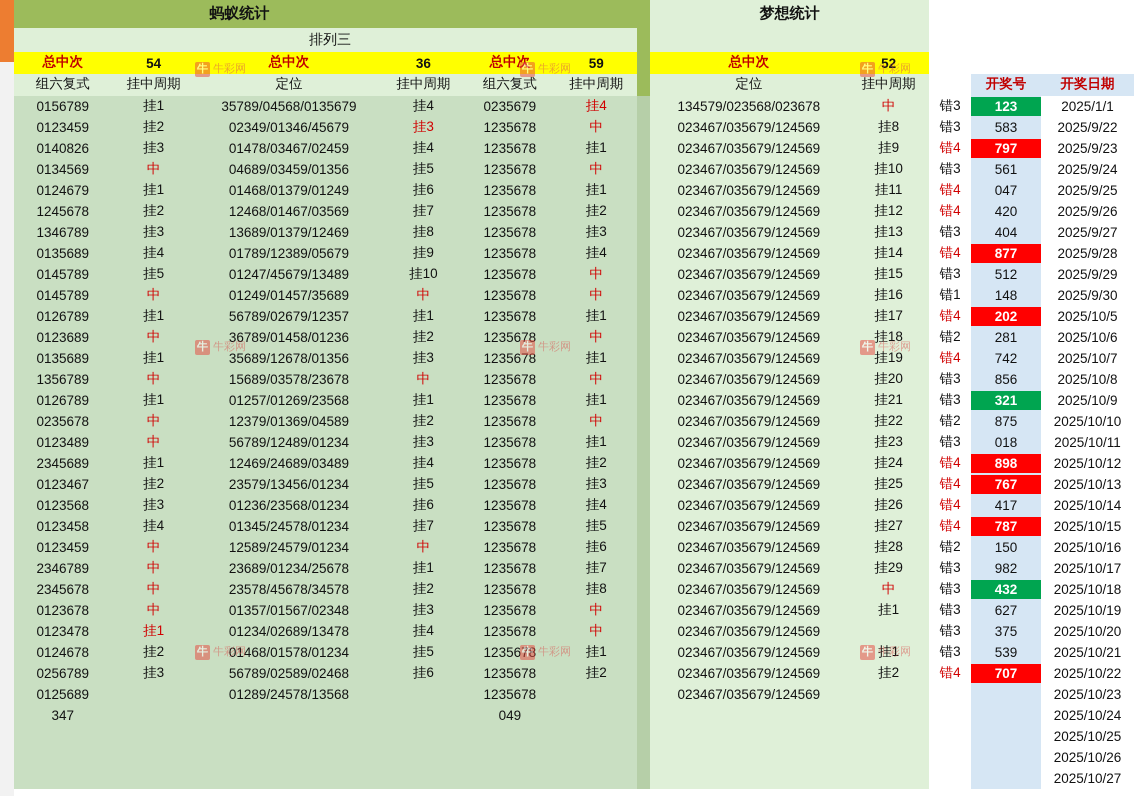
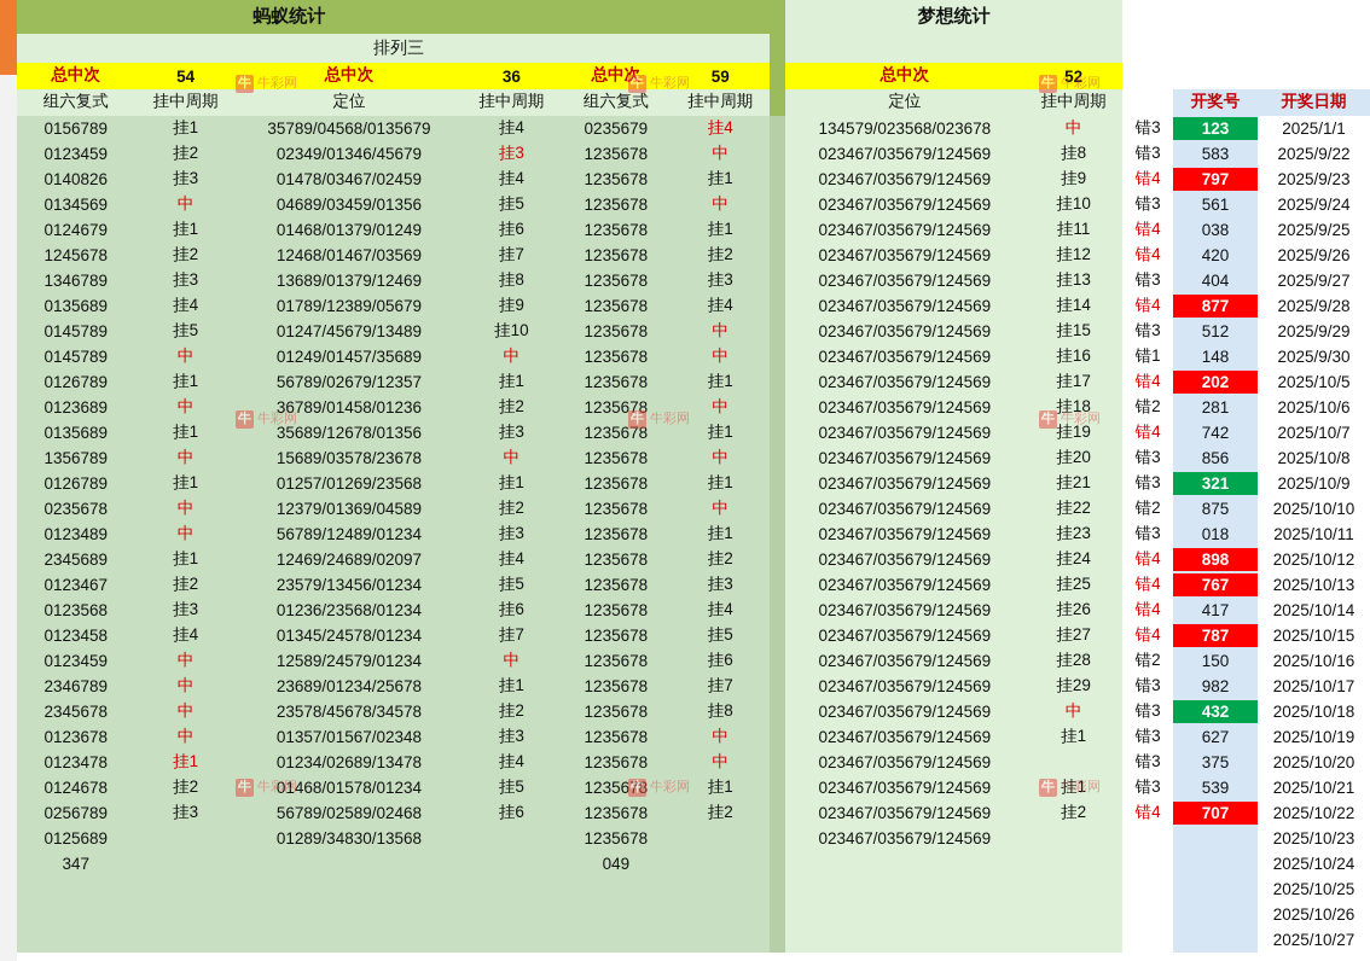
  蚂蚁统计			梦想统计
  	排列三
  总中次	54	总中次	36	总中次	59		总中次	52
  组六复式	挂中周期	定位	挂中周期	组六复式	挂中周期		定位	挂中周期		开奖号	开奖日期
  0156789	挂1	35789/04568/0135679	挂4	0235679	挂4		134579/023568/023678	中	错3	123	2025/1/1
  0123459	挂2	02349/01346/45679	挂3	1235678	中		023467/035679/124569	挂8	错3	583	2025/9/22
  0140826	挂3	01478/03467/02459	挂4	1235678	挂1		023467/035679/124569	挂9	错4	797	2025/9/23
  0134569	中	04689/03459/01356	挂5	1235678	中		023467/035679/124569	挂10	错3	561	2025/9/24
- 0124679	挂1	01468/01379/01249	挂6	1235678	挂1		023467/035679/124569	挂11	错4	047	2025/9/25
+ 0124679	挂1	01468/01379/01249	挂6	1235678	挂1		023467/035679/124569	挂11	错4	038	2025/9/25
  1245678	挂2	12468/01467/03569	挂7	1235678	挂2		023467/035679/124569	挂12	错4	420	2025/9/26
  1346789	挂3	13689/01379/12469	挂8	1235678	挂3		023467/035679/124569	挂13	错3	404	2025/9/27
  0135689	挂4	01789/12389/05679	挂9	1235678	挂4		023467/035679/124569	挂14	错4	877	2025/9/28
  0145789	挂5	01247/45679/13489	挂10	1235678	中		023467/035679/124569	挂15	错3	512	2025/9/29
  0145789	中	01249/01457/35689	中	1235678	中		023467/035679/124569	挂16	错1	148	2025/9/30
  0126789	挂1	56789/02679/12357	挂1	1235678	挂1		023467/035679/124569	挂17	错4	202	2025/10/5
  0123689	中	36789/01458/01236	挂2	1235678	中		023467/035679/124569	挂18	错2	281	2025/10/6
  0135689	挂1	35689/12678/01356	挂3	1235678	挂1		023467/035679/124569	挂19	错4	742	2025/10/7
  1356789	中	15689/03578/23678	中	1235678	中		023467/035679/124569	挂20	错3	856	2025/10/8
  0126789	挂1	01257/01269/23568	挂1	1235678	挂1		023467/035679/124569	挂21	错3	321	2025/10/9
  0235678	中	12379/01369/04589	挂2	1235678	中		023467/035679/124569	挂22	错2	875	2025/10/10
  0123489	中	56789/12489/01234	挂3	1235678	挂1		023467/035679/124569	挂23	错3	018	2025/10/11
- 2345689	挂1	12469/24689/03489	挂4	1235678	挂2		023467/035679/124569	挂24	错4	898	2025/10/12
+ 2345689	挂1	12469/24689/02097	挂4	1235678	挂2		023467/035679/124569	挂24	错4	898	2025/10/12
  0123467	挂2	23579/13456/01234	挂5	1235678	挂3		023467/035679/124569	挂25	错4	767	2025/10/13
  0123568	挂3	01236/23568/01234	挂6	1235678	挂4		023467/035679/124569	挂26	错4	417	2025/10/14
  0123458	挂4	01345/24578/01234	挂7	1235678	挂5		023467/035679/124569	挂27	错4	787	2025/10/15
  0123459	中	12589/24579/01234	中	1235678	挂6		023467/035679/124569	挂28	错2	150	2025/10/16
  2346789	中	23689/01234/25678	挂1	1235678	挂7		023467/035679/124569	挂29	错3	982	2025/10/17
  2345678	中	23578/45678/34578	挂2	1235678	挂8		023467/035679/124569	中	错3	432	2025/10/18
  0123678	中	01357/01567/02348	挂3	1235678	中		023467/035679/124569	挂1	错3	627	2025/10/19
  0123478	挂1	01234/02689/13478	挂4	1235678	中		023467/035679/124569		错3	375	2025/10/20
  0124678	挂2	01468/01578/01234	挂5	1235678	挂1		023467/035679/124569	挂1	错3	539	2025/10/21
  0256789	挂3	56789/02589/02468	挂6	1235678	挂2		023467/035679/124569	挂2	错4	707	2025/10/22
- 0125689		01289/24578/13568		1235678			023467/035679/124569				2025/10/23
+ 0125689		01289/34830/13568		1235678			023467/035679/124569				2025/10/23
  347				049							2025/10/24
  											2025/10/25
  											2025/10/26
  											2025/10/27
  牛
  牛彩网
  牛
  牛彩网
  牛
  牛彩网
  牛
  牛彩网
  牛
  牛彩网
  牛
  牛彩网
  牛
  牛彩网
  牛
  牛彩网
  牛
  牛彩网
